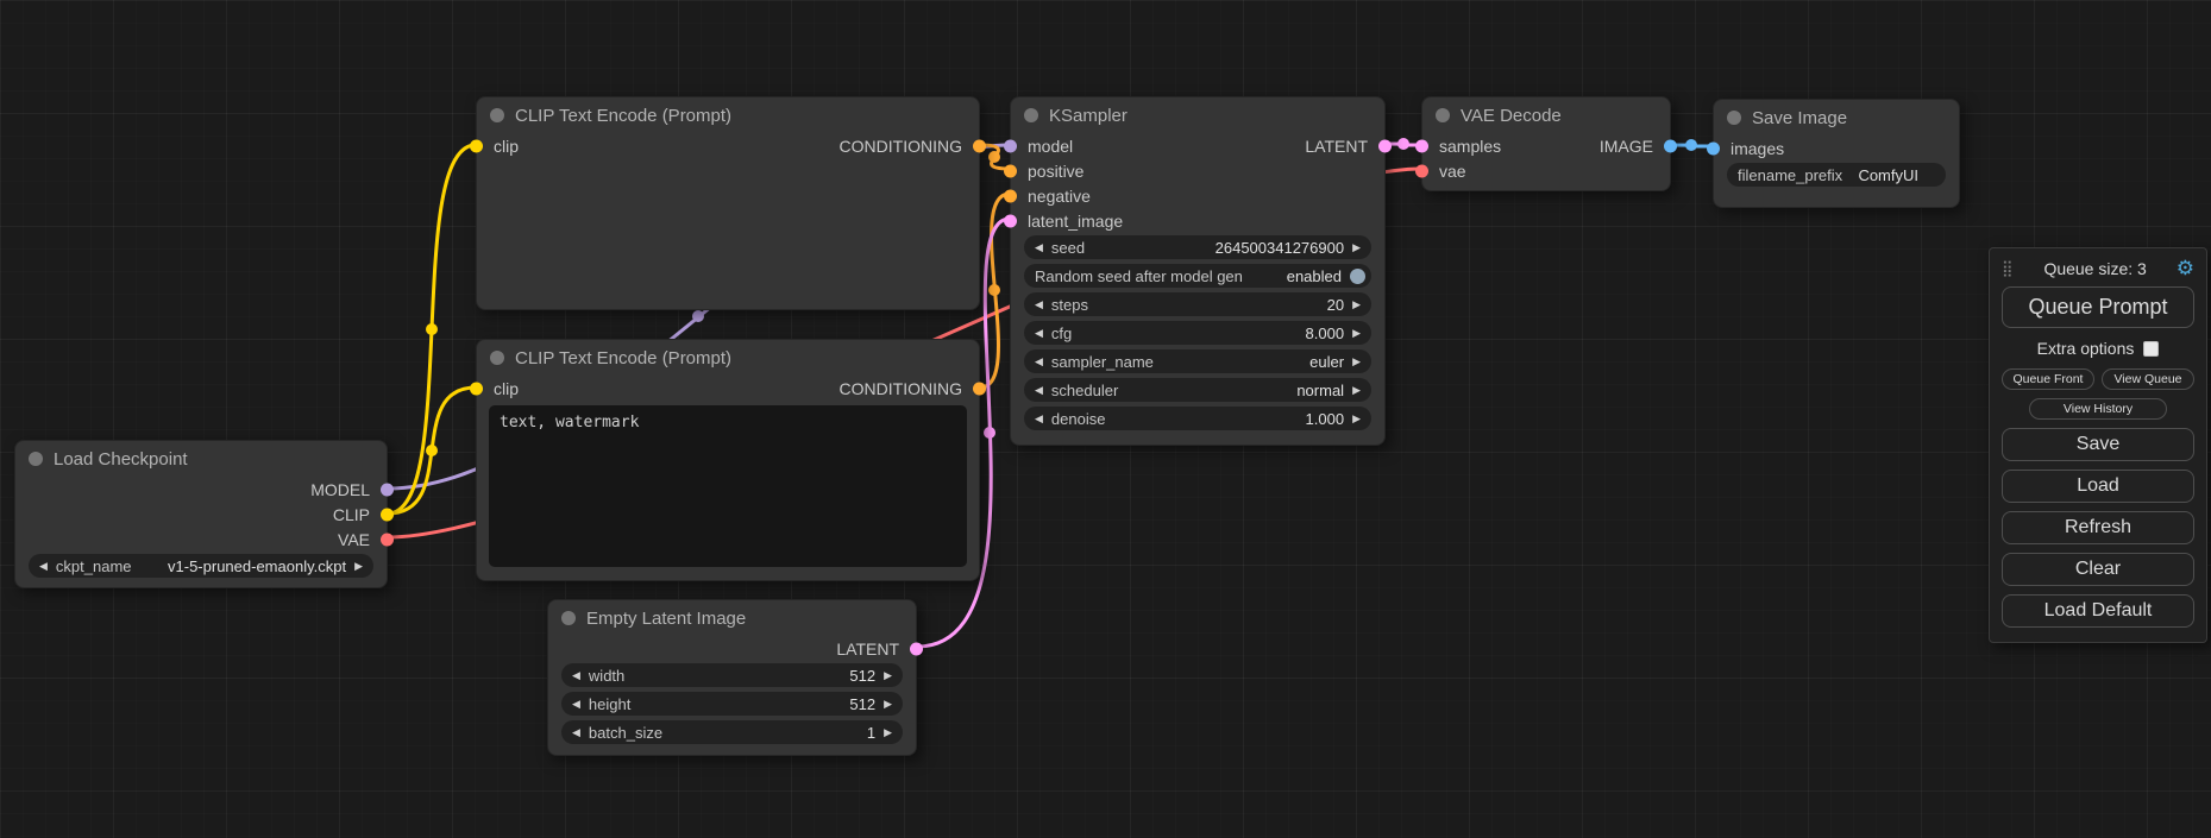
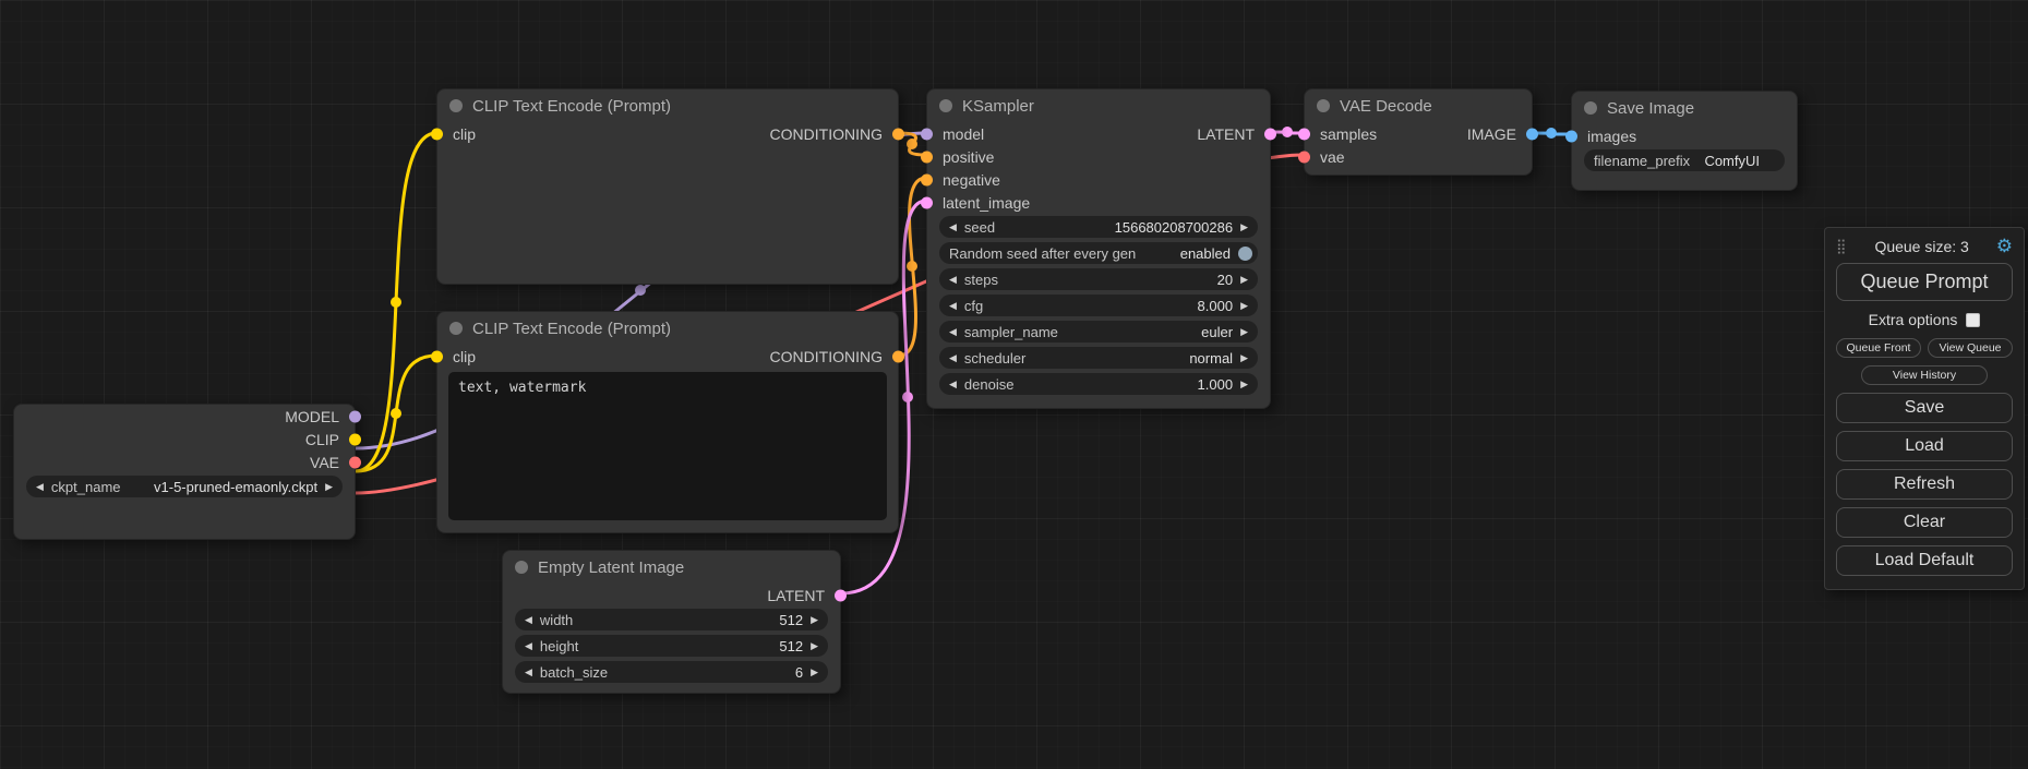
- Load Checkpoint
  MODEL
  CLIP
  VAE
  ◀
  ckpt_name
  v1-5-pruned-emaonly.ckpt
  ▶
  CLIP Text Encode (Prompt)
  clip
  CONDITIONING
  CLIP Text Encode (Prompt)
  clip
  CONDITIONING
  text, watermark
  Empty Latent Image
  LATENT
  ◀
  width
  512
  ▶
  ◀
  height
  512
  ▶
  ◀
  batch_size
- 1
+ 6
  ▶
  KSampler
  model
  LATENT
  positive
  negative
  latent_image
  ◀
  seed
- 264500341276900
+ 156680208700286
  ▶
- Random seed after model gen
+ Random seed after every gen
  enabled
  ◀
  steps
  20
  ▶
  ◀
  cfg
  8.000
  ▶
  ◀
  sampler_name
  euler
  ▶
  ◀
  scheduler
  normal
  ▶
  ◀
  denoise
  1.000
  ▶
  VAE Decode
  samples
  IMAGE
  vae
  Save Image
  images
  filename_prefix
  ComfyUI
  ⣿
  Queue size: 3
  ⚙
  Queue Prompt
  Extra options
  Queue Front
  View Queue
  View History
  Save
  Load
  Refresh
  Clear
  Load Default
